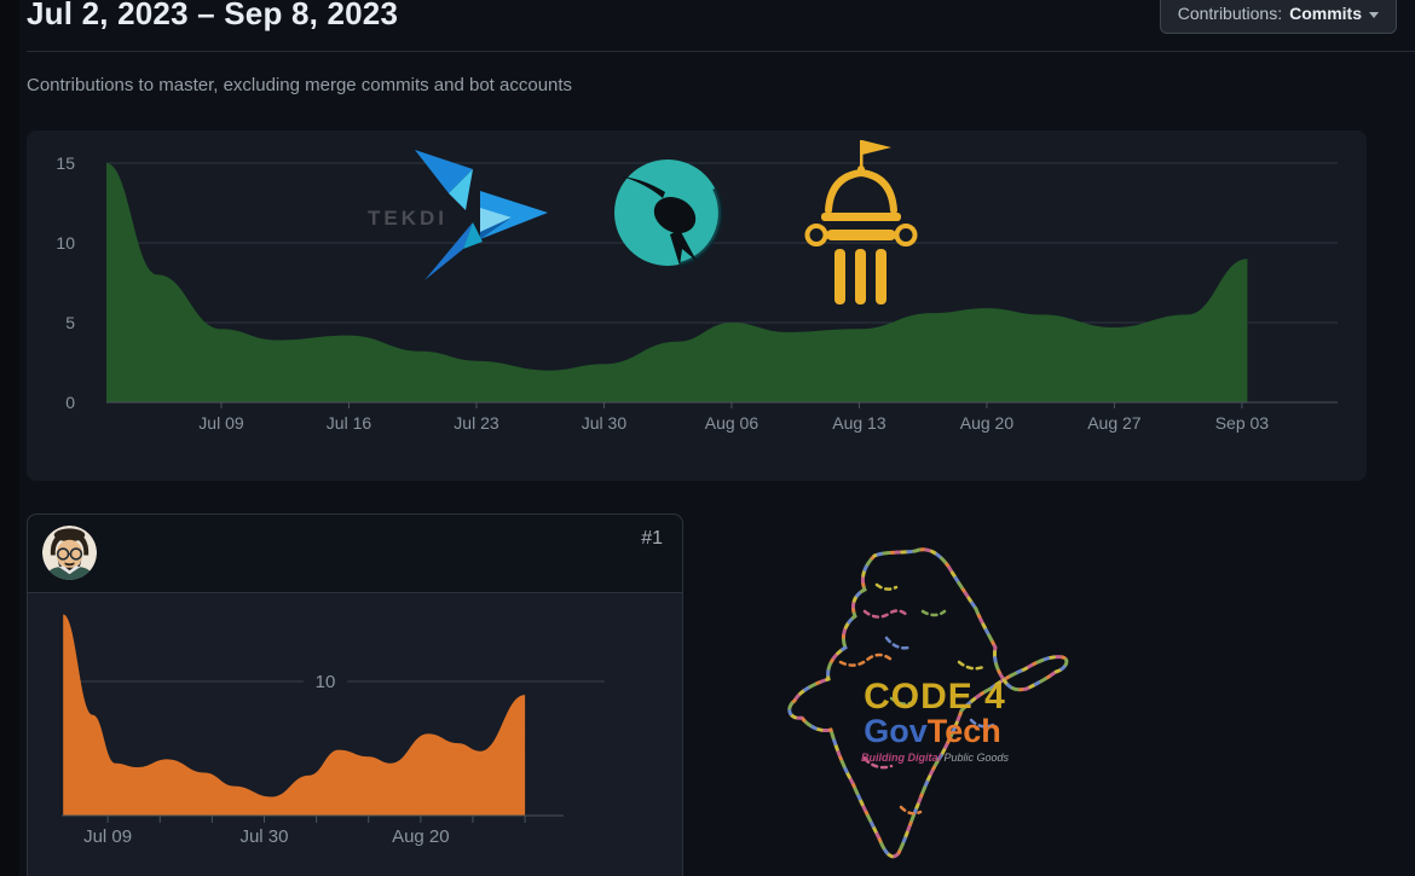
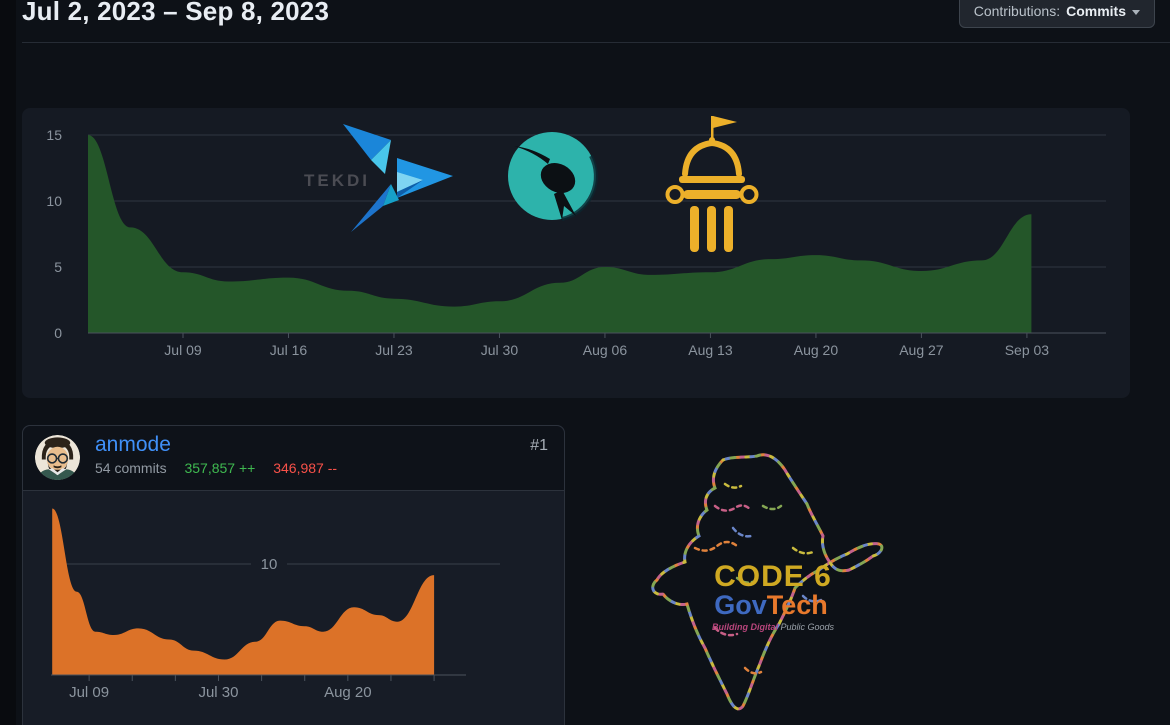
  Jul 2, 2023 – Sep 8, 2023
  Contributions:
  Commits
- Contributions to master, excluding merge commits and bot accounts
  0
  5
  10
  15
  Jul 09
  Jul 16
  Jul 23
  Jul 30
  Aug 06
  Aug 13
  Aug 20
  Aug 27
  Sep 03
  TEKDI
+ anmode
+ 54 commits 357,857 ++ 346,987 --
  #1
  10
  Jul 09
  Jul 30
  Aug 20
- CODE 4
+ CODE 6
  GovTech
  Building Digital Public Goods
